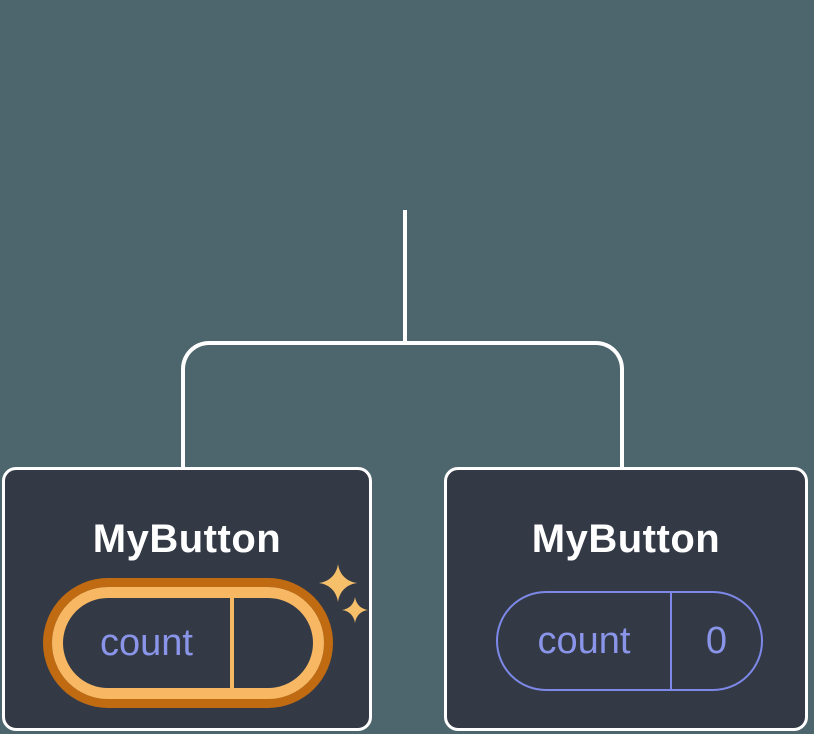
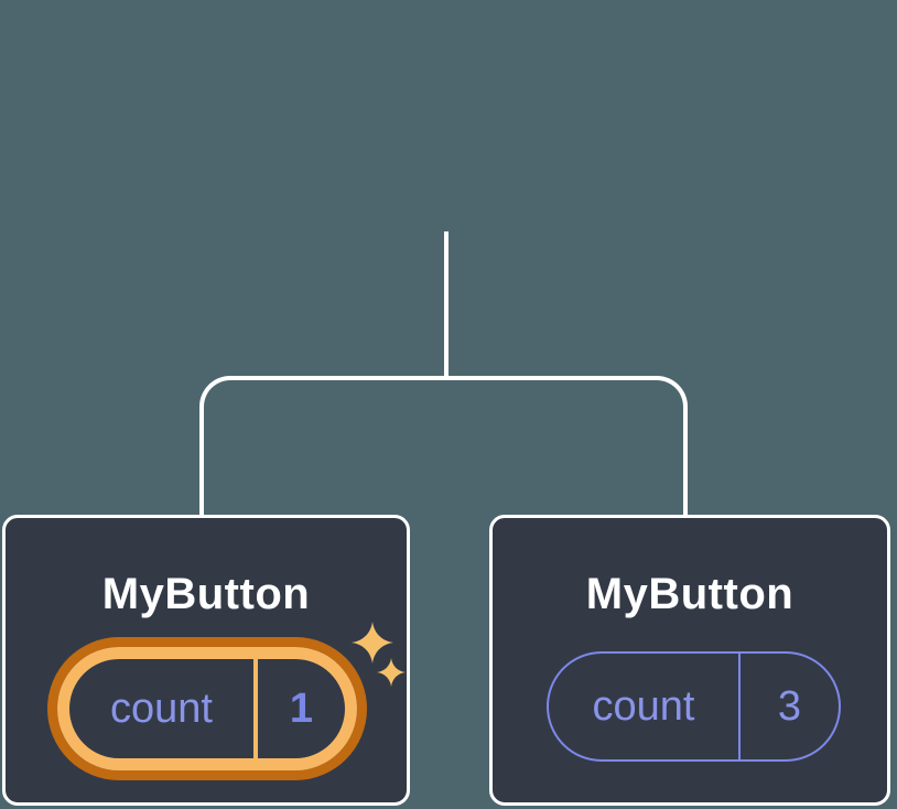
  MyButton
  count
+ 1
  MyButton
  count
- 0
+ 3
